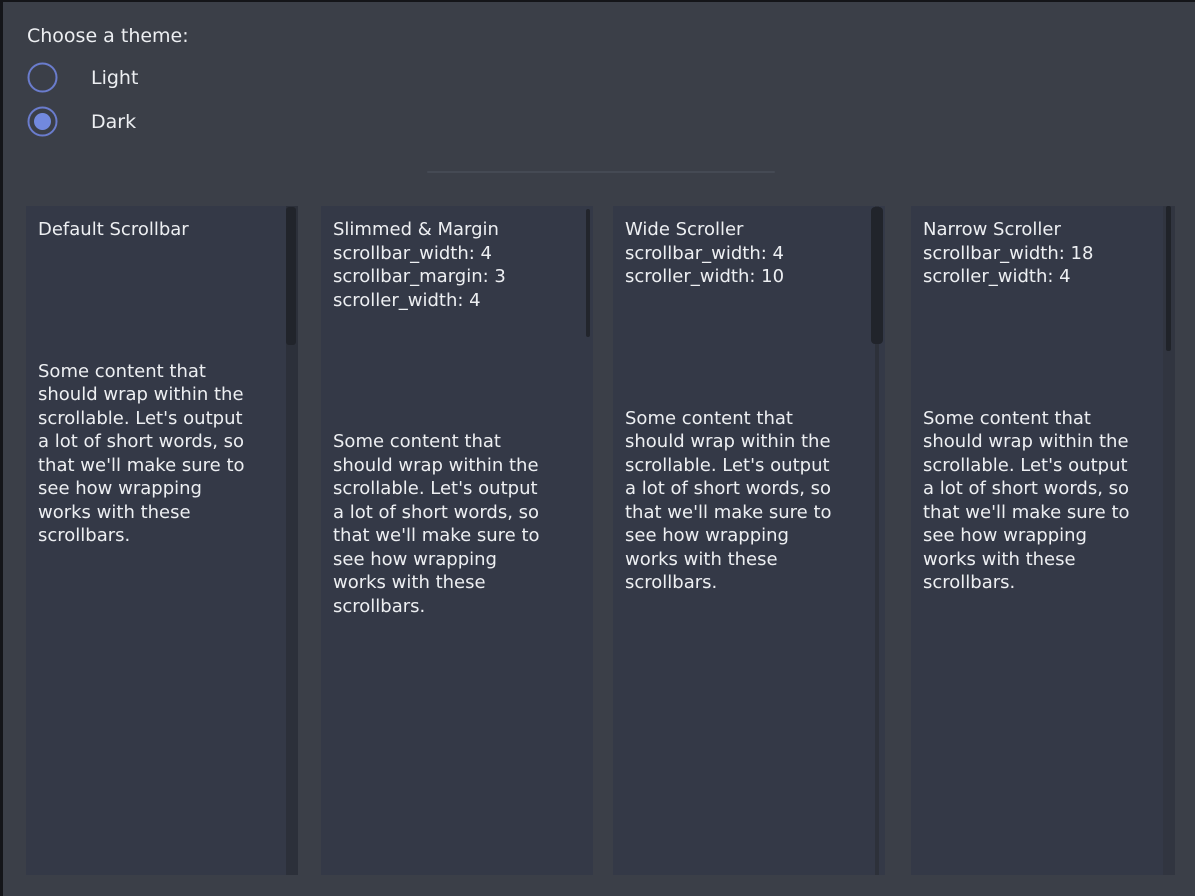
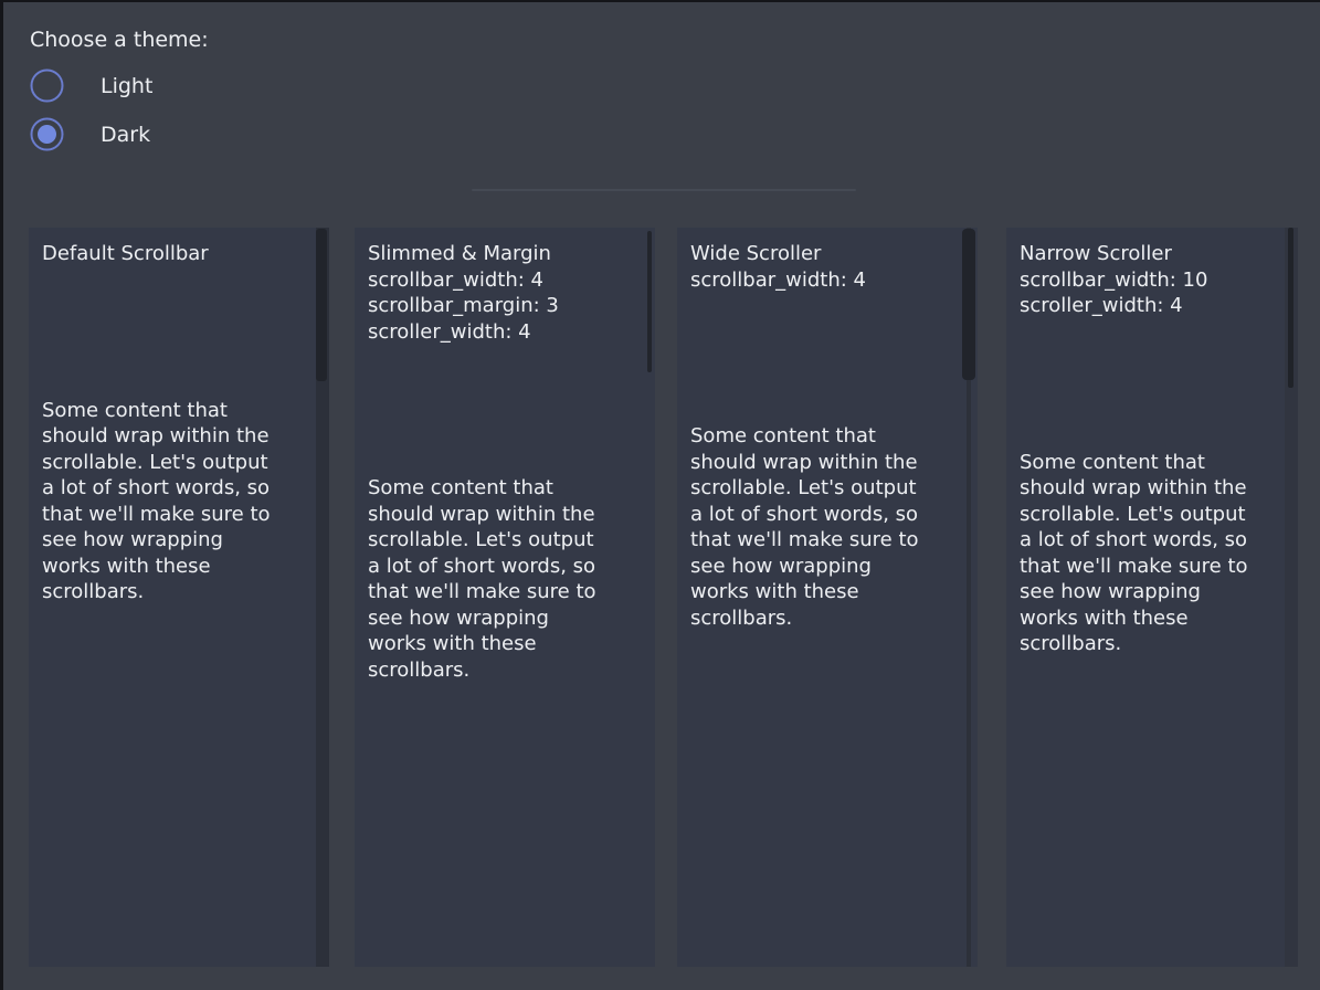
  Choose a theme:
  Light
  Dark
  Default Scrollbar
  Some content that should wrap within the scrollable. Let's output a lot of short words, so that we'll make sure to see how wrapping works with these scrollbars.
  Slimmed & Margin
  scrollbar_width: 4
  scrollbar_margin: 3
  scroller_width: 4
  Some content that should wrap within the scrollable. Let's output a lot of short words, so that we'll make sure to see how wrapping works with these scrollbars.
  Wide Scroller
  scrollbar_width: 4
- scroller_width: 10
  Some content that should wrap within the scrollable. Let's output a lot of short words, so that we'll make sure to see how wrapping works with these scrollbars.
  Narrow Scroller
- scrollbar_width: 18
+ scrollbar_width: 10
  scroller_width: 4
  Some content that should wrap within the scrollable. Let's output a lot of short words, so that we'll make sure to see how wrapping works with these scrollbars.
